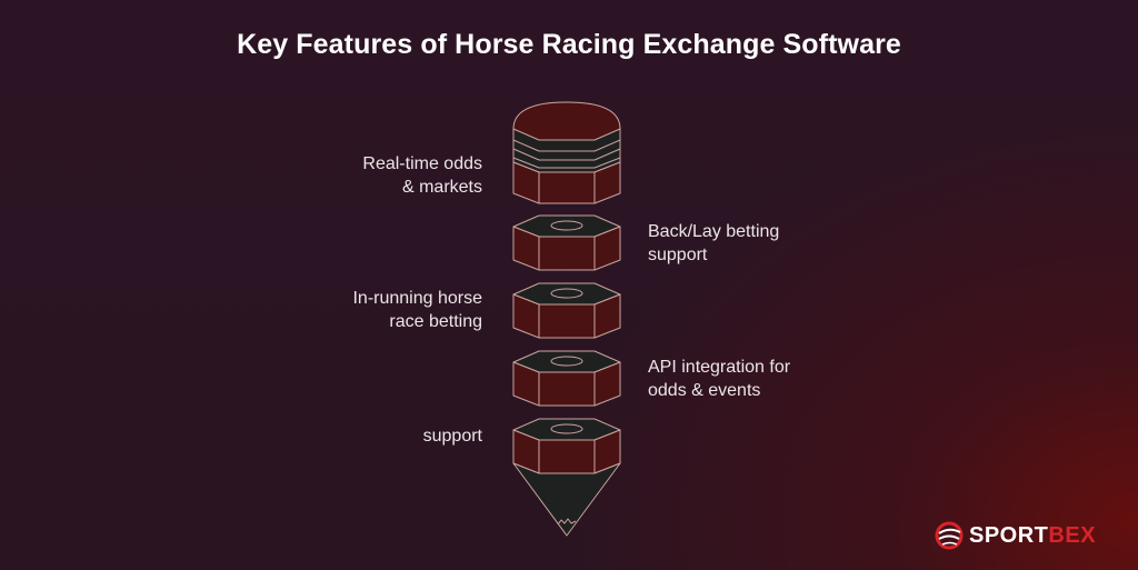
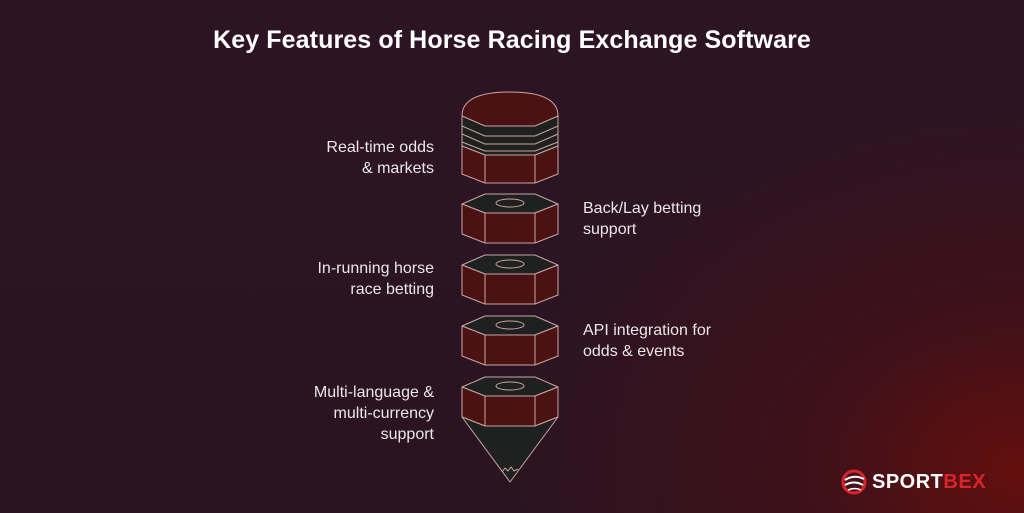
  Key Features of Horse Racing Exchange Software
  Real-time odds
  & markets
  Back/Lay betting
  support
  In-running horse
  race betting
  API integration for
  odds & events
+ Multi-language &
+ multi-currency
  support
  SPORTBEX
